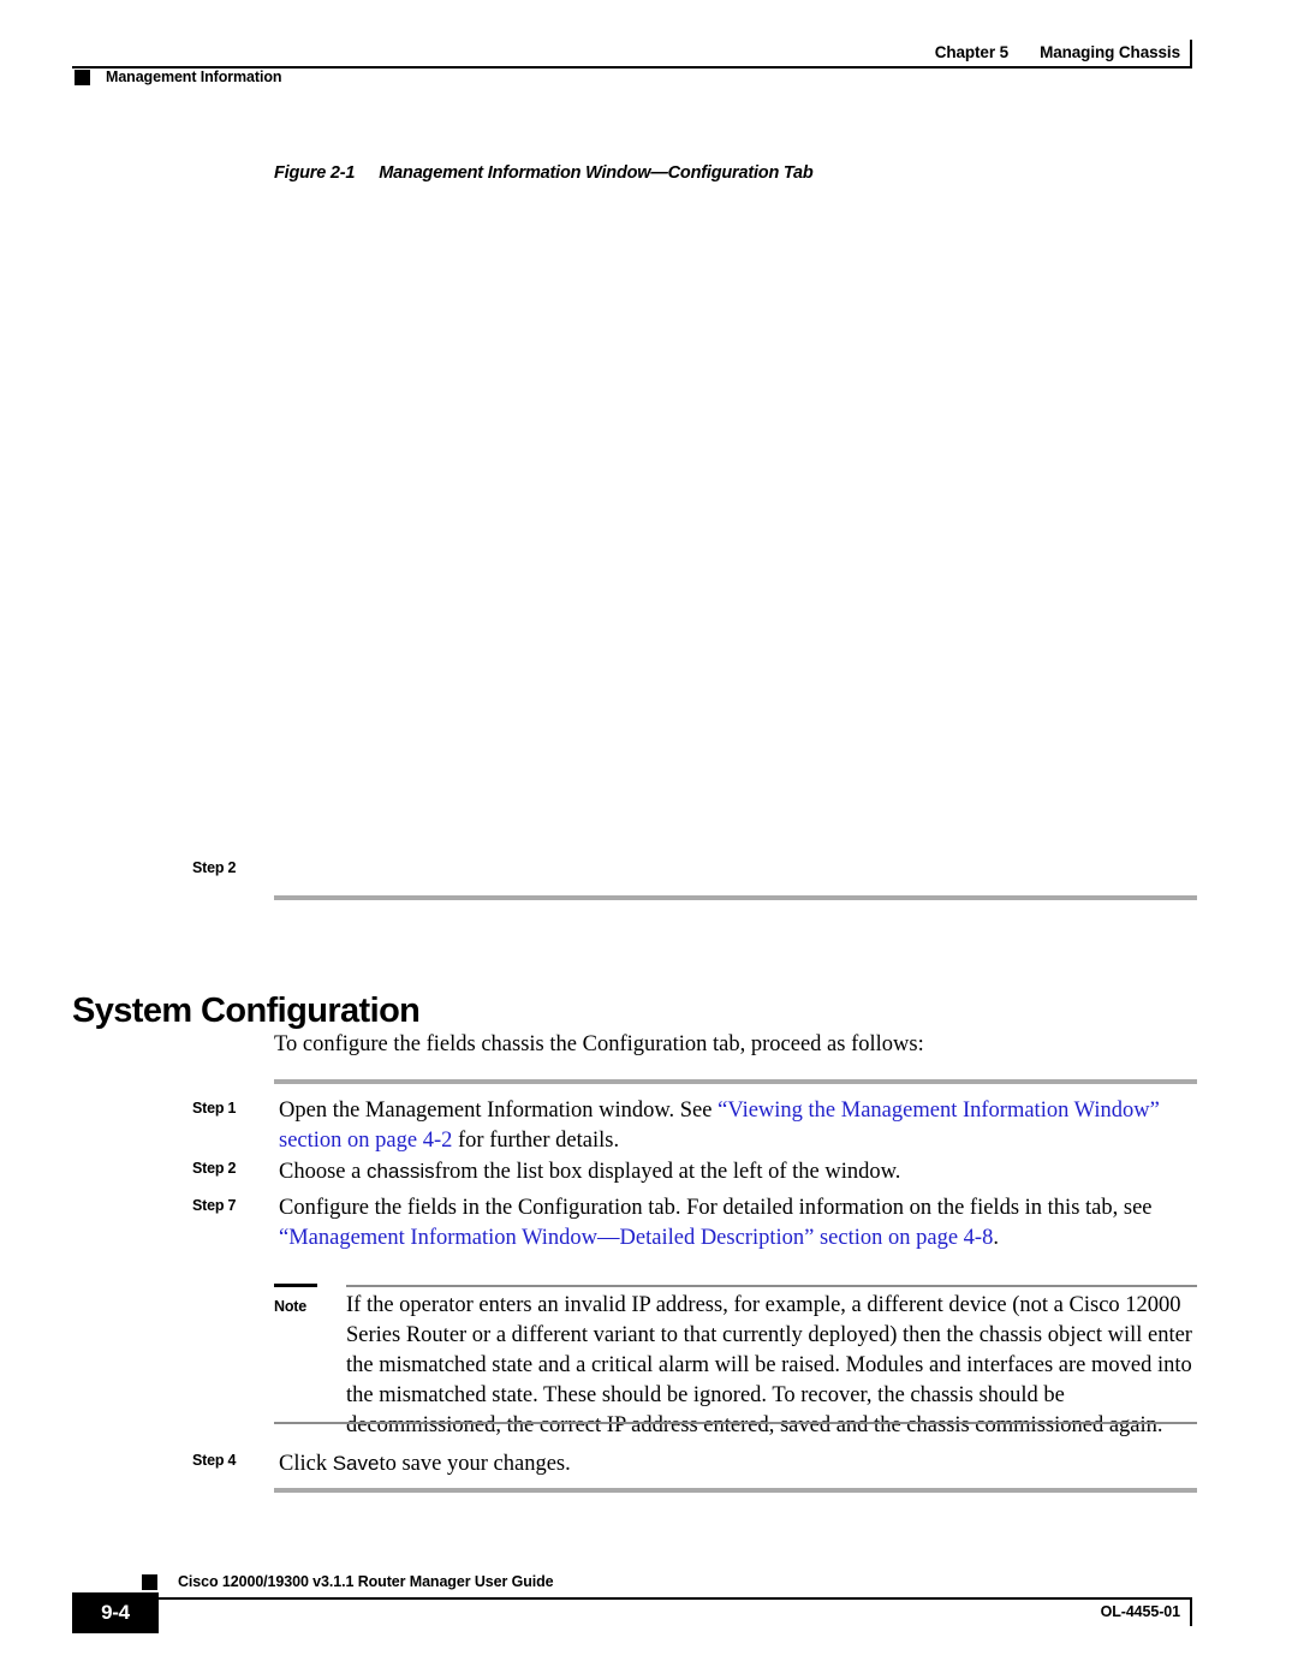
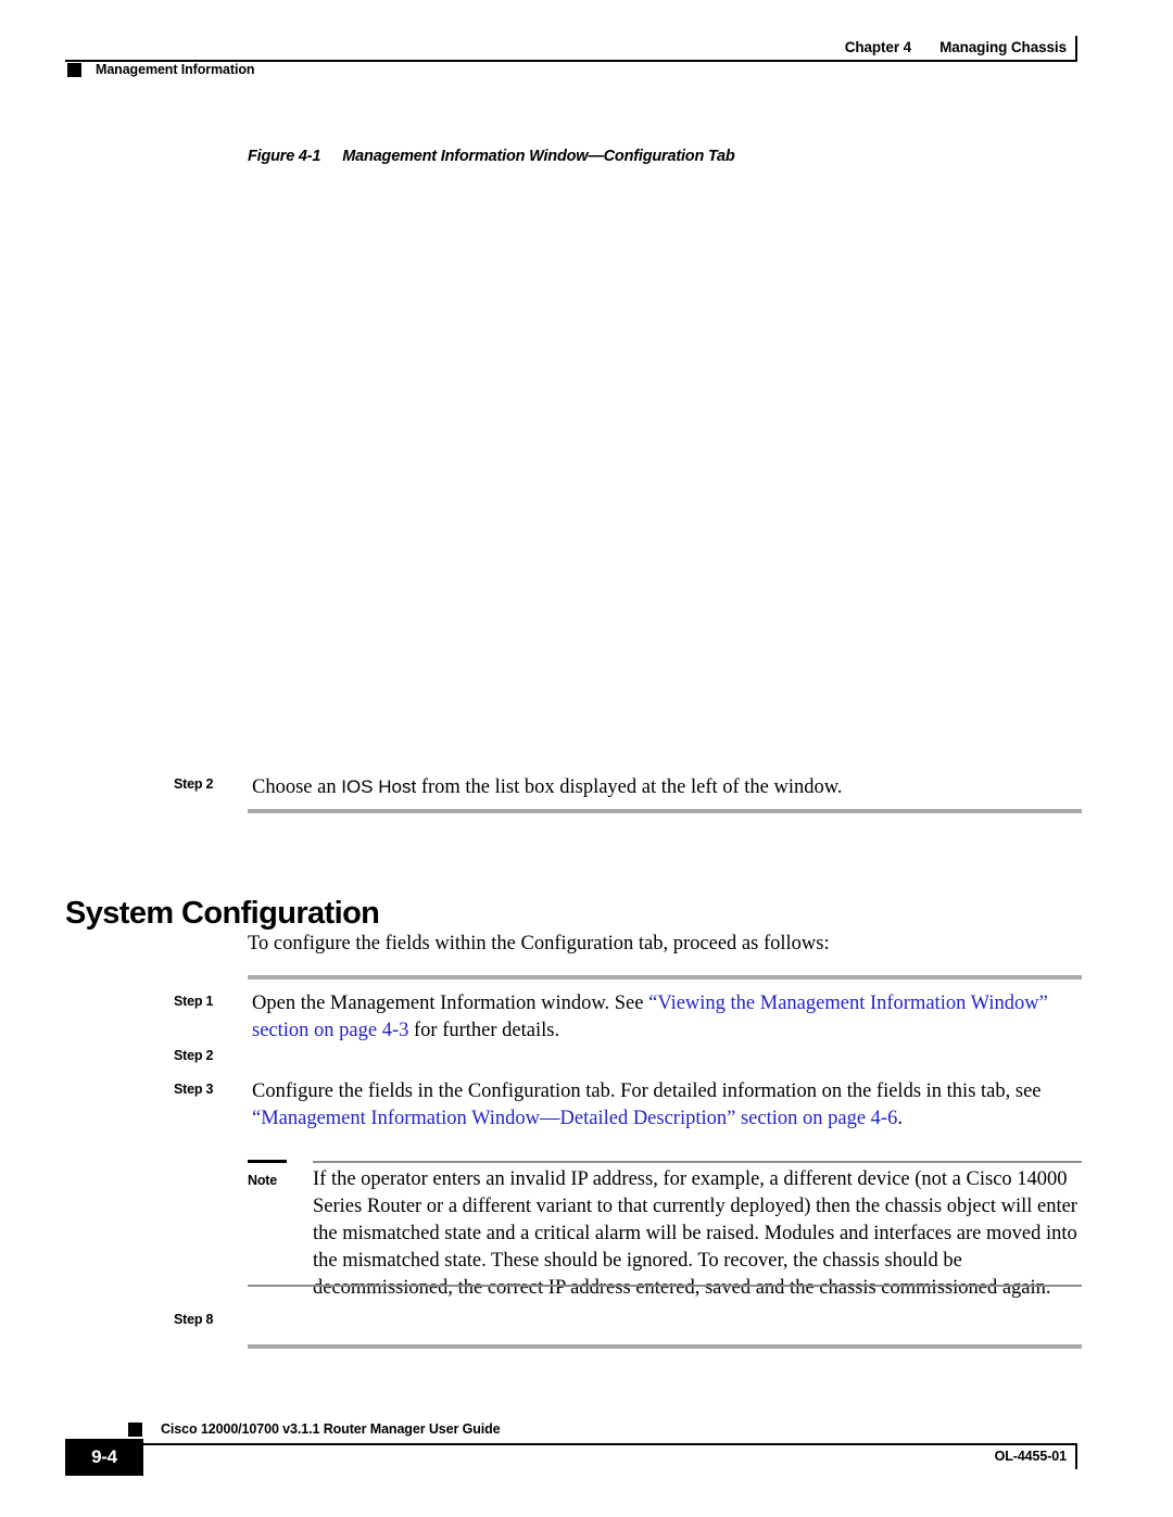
- Chapter 5 Managing Chassis
+ Chapter 4 Managing Chassis
  Management Information
- Figure 2-1 Management Information Window—Configuration Tab
+ Figure 4-1 Management Information Window—Configuration Tab
  Step 2
+ Choose an IOS Host from the list box displayed at the left of the window.
  System Configuration
- To configure the fields chassis the Configuration tab, proceed as follows:
+ To configure the fields within the Configuration tab, proceed as follows:
  Step 1
- Open the Management Information window. See “Viewing the Management Information Window” section on page 4-2 for further details.
+ Open the Management Information window. See “Viewing the Management Information Window” section on page 4-3 for further details.
  Step 2
- Choose a chassisfrom the list box displayed at the left of the window.
- Step 7
+ Step 3
- Configure the fields in the Configuration tab. For detailed information on the fields in this tab, see “Management Information Window—Detailed Description” section on page 4-8.
+ Configure the fields in the Configuration tab. For detailed information on the fields in this tab, see “Management Information Window—Detailed Description” section on page 4-6.
  Note
- If the operator enters an invalid IP address, for example, a different device (not a Cisco 12000 Series Router or a different variant to that currently deployed) then the chassis object will enter the mismatched state and a critical alarm will be raised. Modules and interfaces are moved into the mismatched state. These should be ignored. To recover, the chassis should be decommissioned, the correct IP address entered, saved and the chassis commissioned again.
+ If the operator enters an invalid IP address, for example, a different device (not a Cisco 14000 Series Router or a different variant to that currently deployed) then the chassis object will enter the mismatched state and a critical alarm will be raised. Modules and interfaces are moved into the mismatched state. These should be ignored. To recover, the chassis should be decommissioned, the correct IP address entered, saved and the chassis commissioned again.
- Step 4
+ Step 8
- Click Saveto save your changes.
- Cisco 12000/19300 v3.1.1 Router Manager User Guide
+ Cisco 12000/10700 v3.1.1 Router Manager User Guide
  9-4
  OL-4455-01
